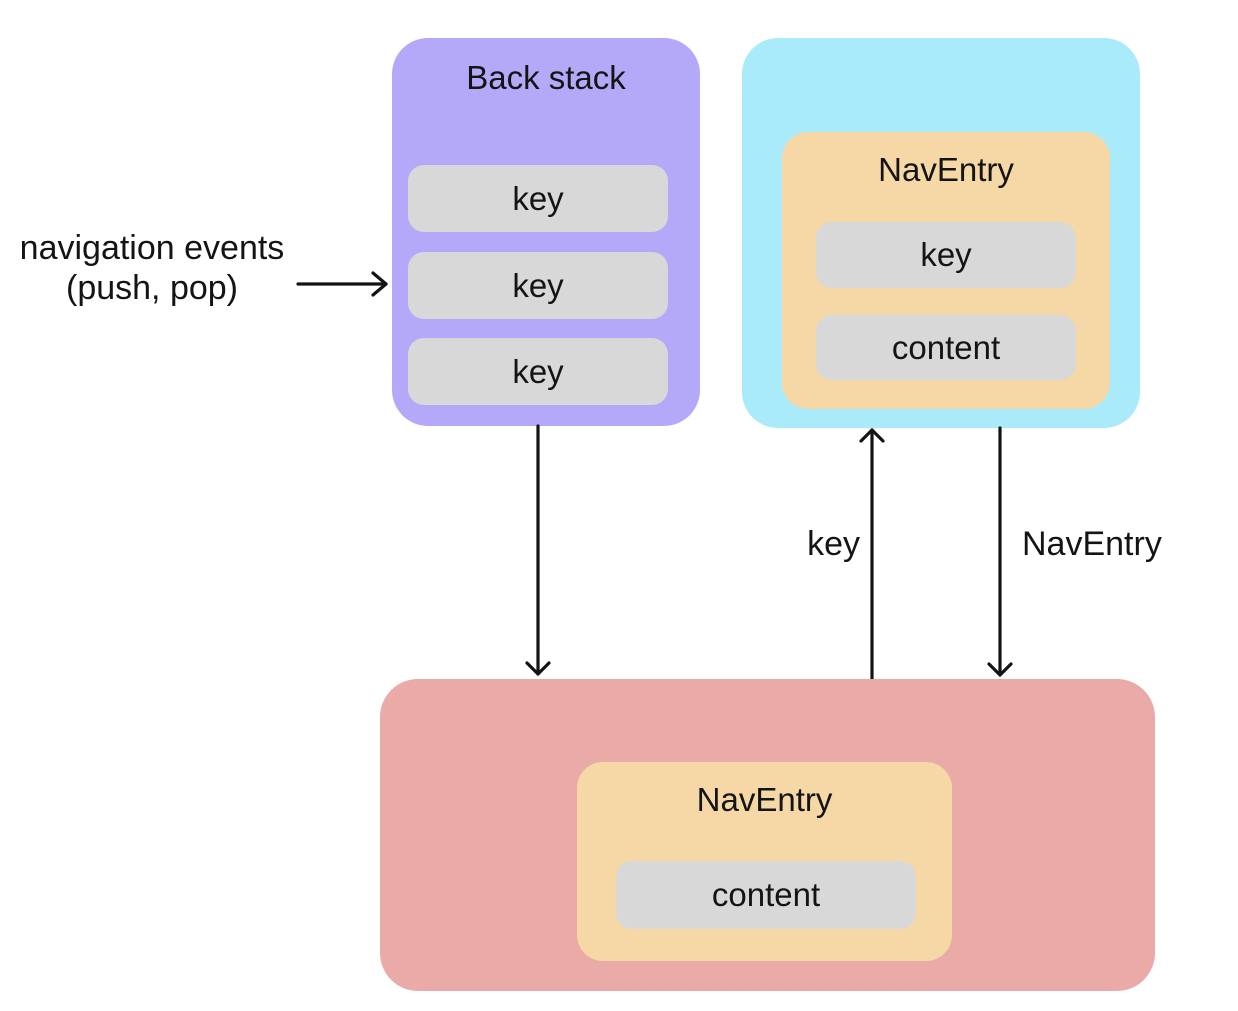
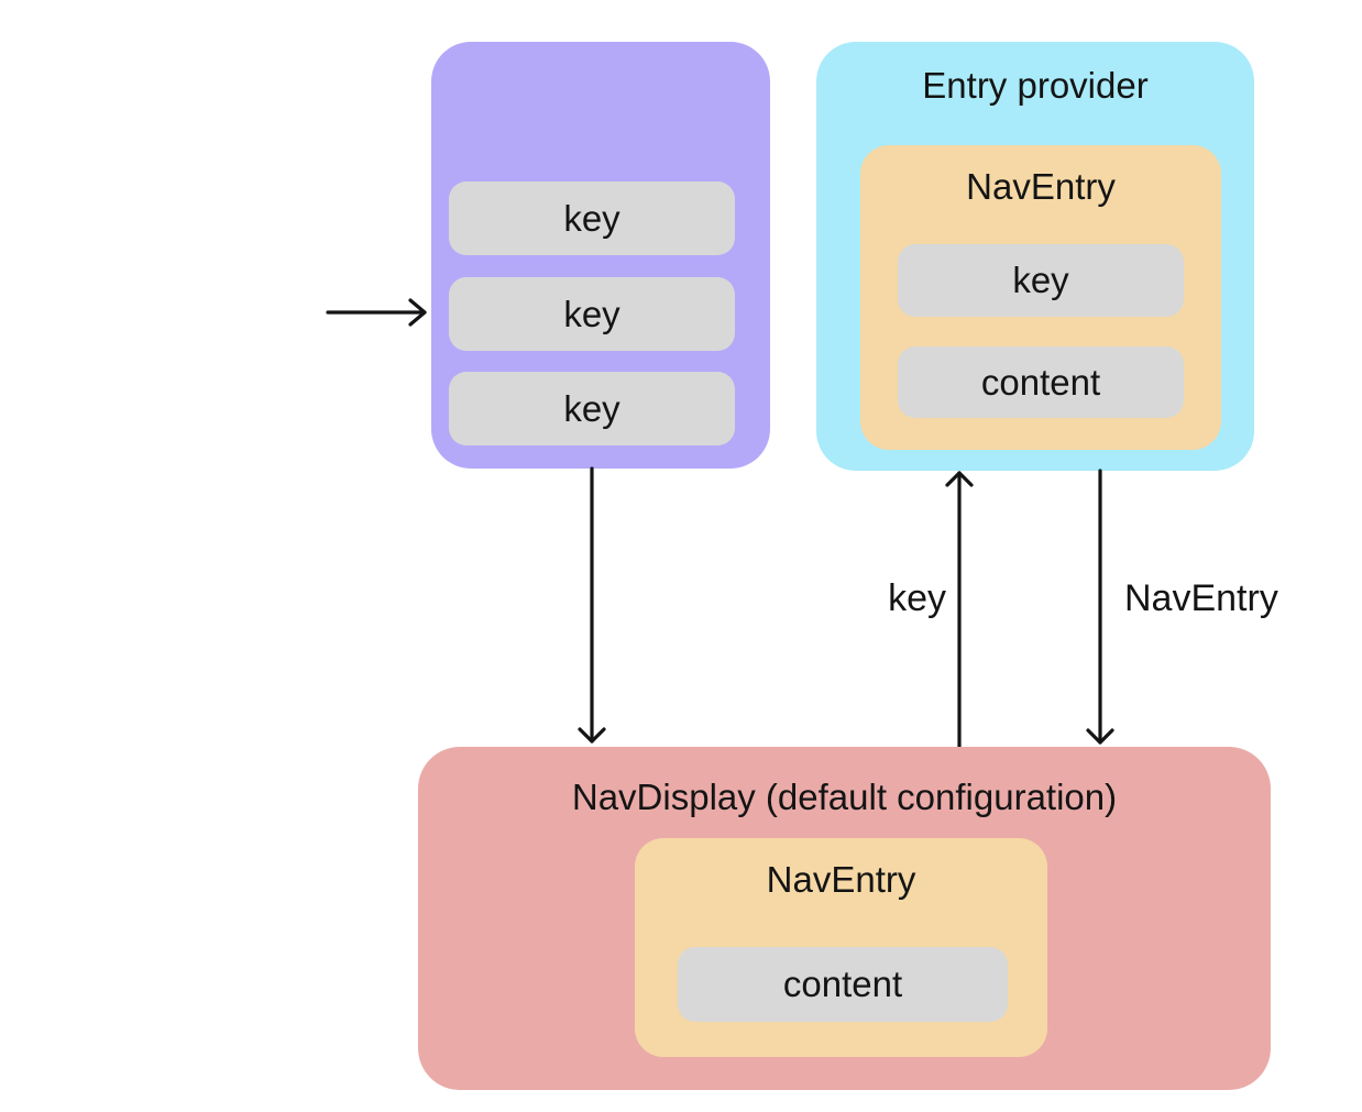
- navigation events
- (push, pop)
- Back stack
  key
  key
  key
+ Entry provider
  NavEntry
  key
  content
  key
  NavEntry
+ NavDisplay (default configuration)
  NavEntry
  content
